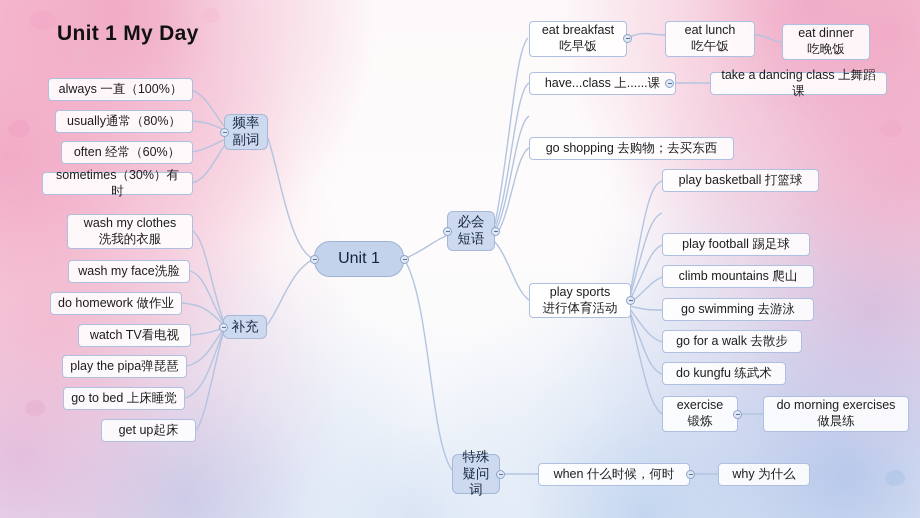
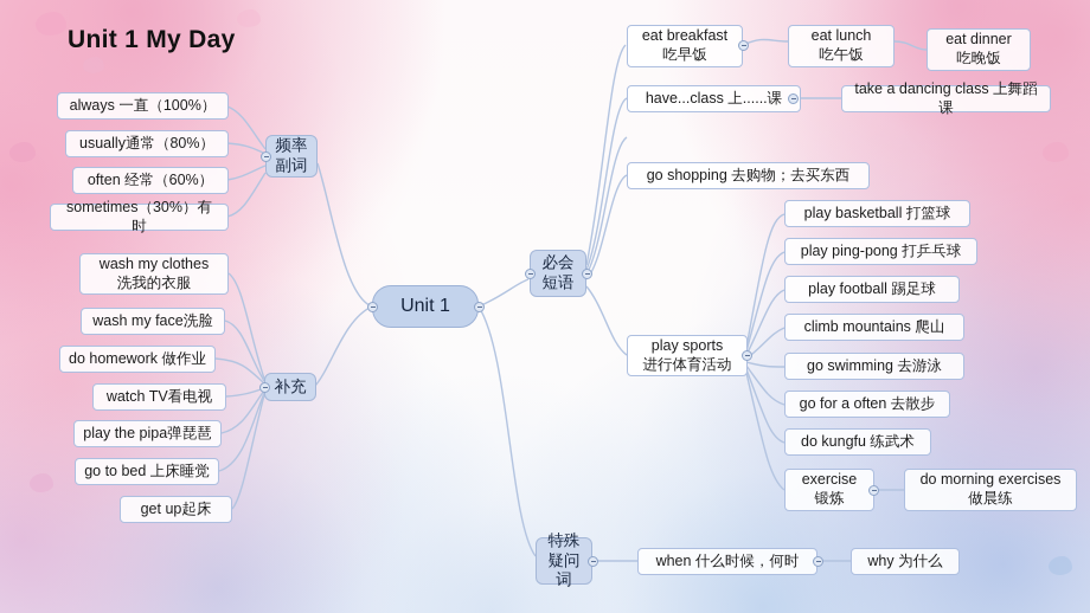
  Unit 1 My Day
  Unit 1
  频率
  副词
  always 一直（100%）
  usually通常（80%）
  often 经常（60%）
  sometimes（30%）有时
  补充
  wash my clothes
  洗我的衣服
  wash my face洗脸
  do homework 做作业
  watch TV看电视
  play the pipa弹琵琶
  go to bed 上床睡觉
  get up起床
  必会
  短语
  eat breakfast
  吃早饭
  have...class 上......课
  go shopping 去购物；去买东西
  play sports
  进行体育活动
  eat lunch
  吃午饭
  eat dinner
  吃晚饭
  take a dancing class 上舞蹈课
  play basketball 打篮球
+ play ping-pong 打乒乓球
  play football 踢足球
  climb mountains 爬山
  go swimming 去游泳
- go for a walk 去散步
+ go for a often 去散步
  do kungfu 练武术
  exercise
  锻炼
  do morning exercises
  做晨练
  特殊
  疑问词
  when 什么时候，何时
  why 为什么
